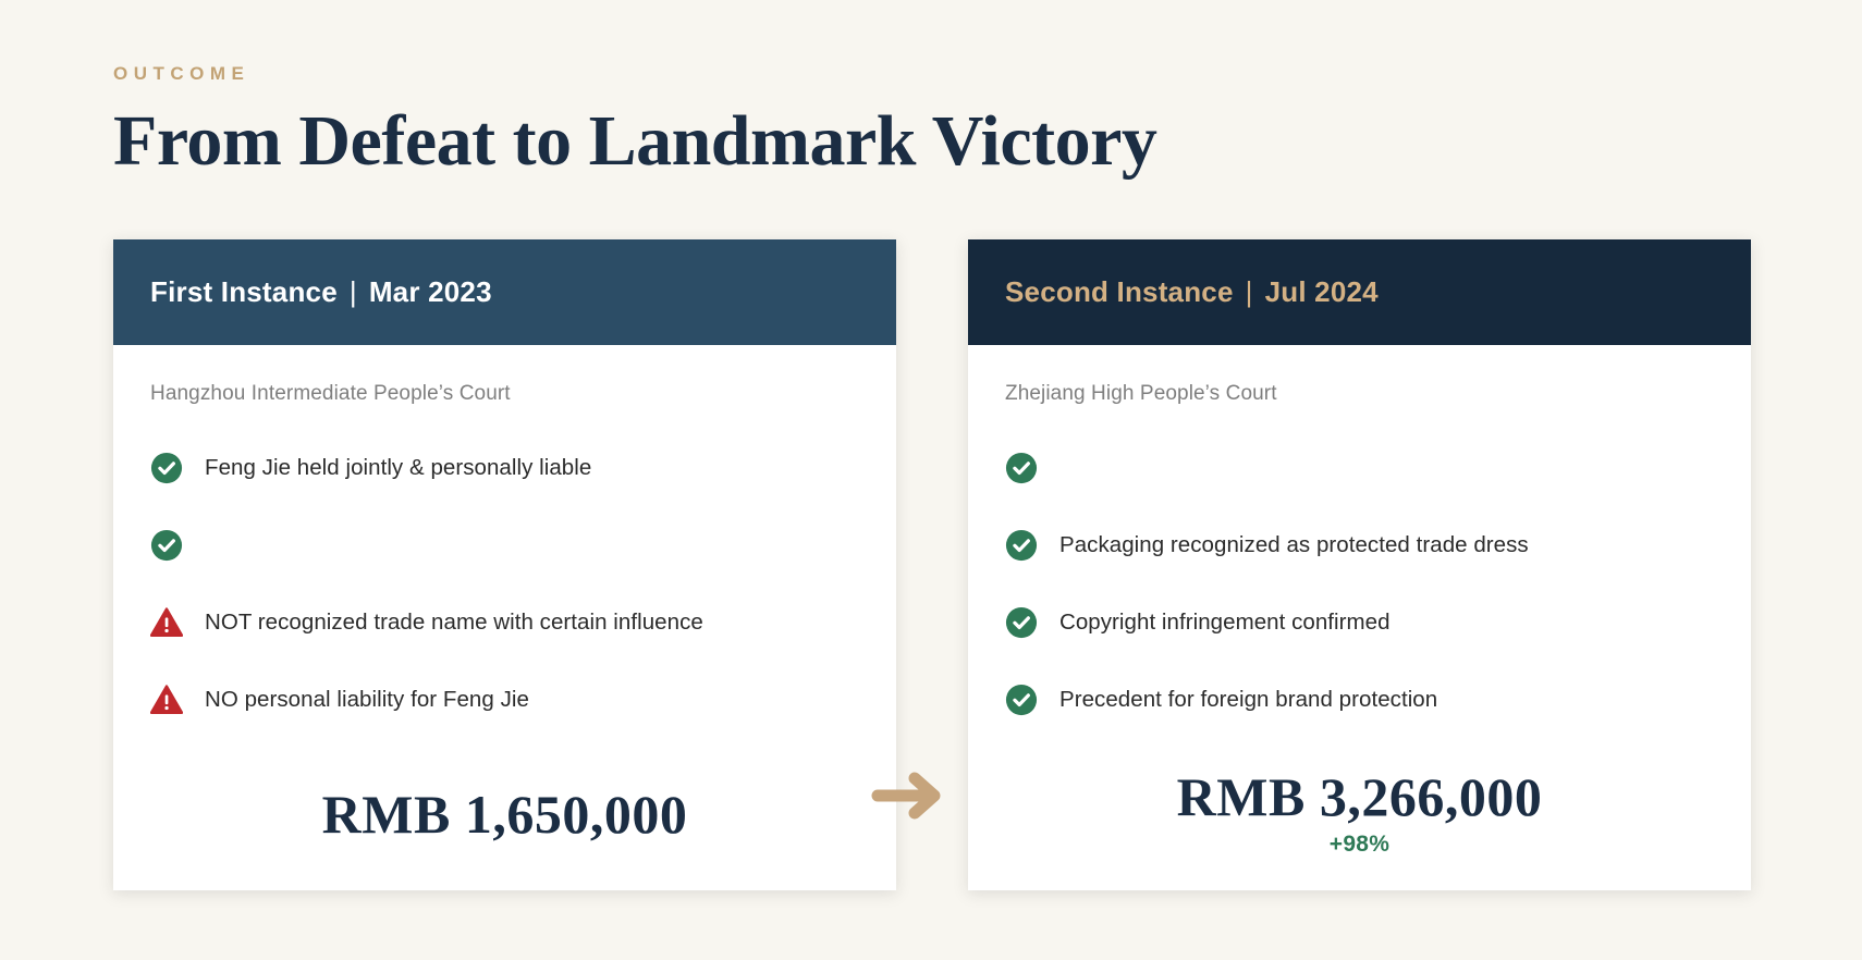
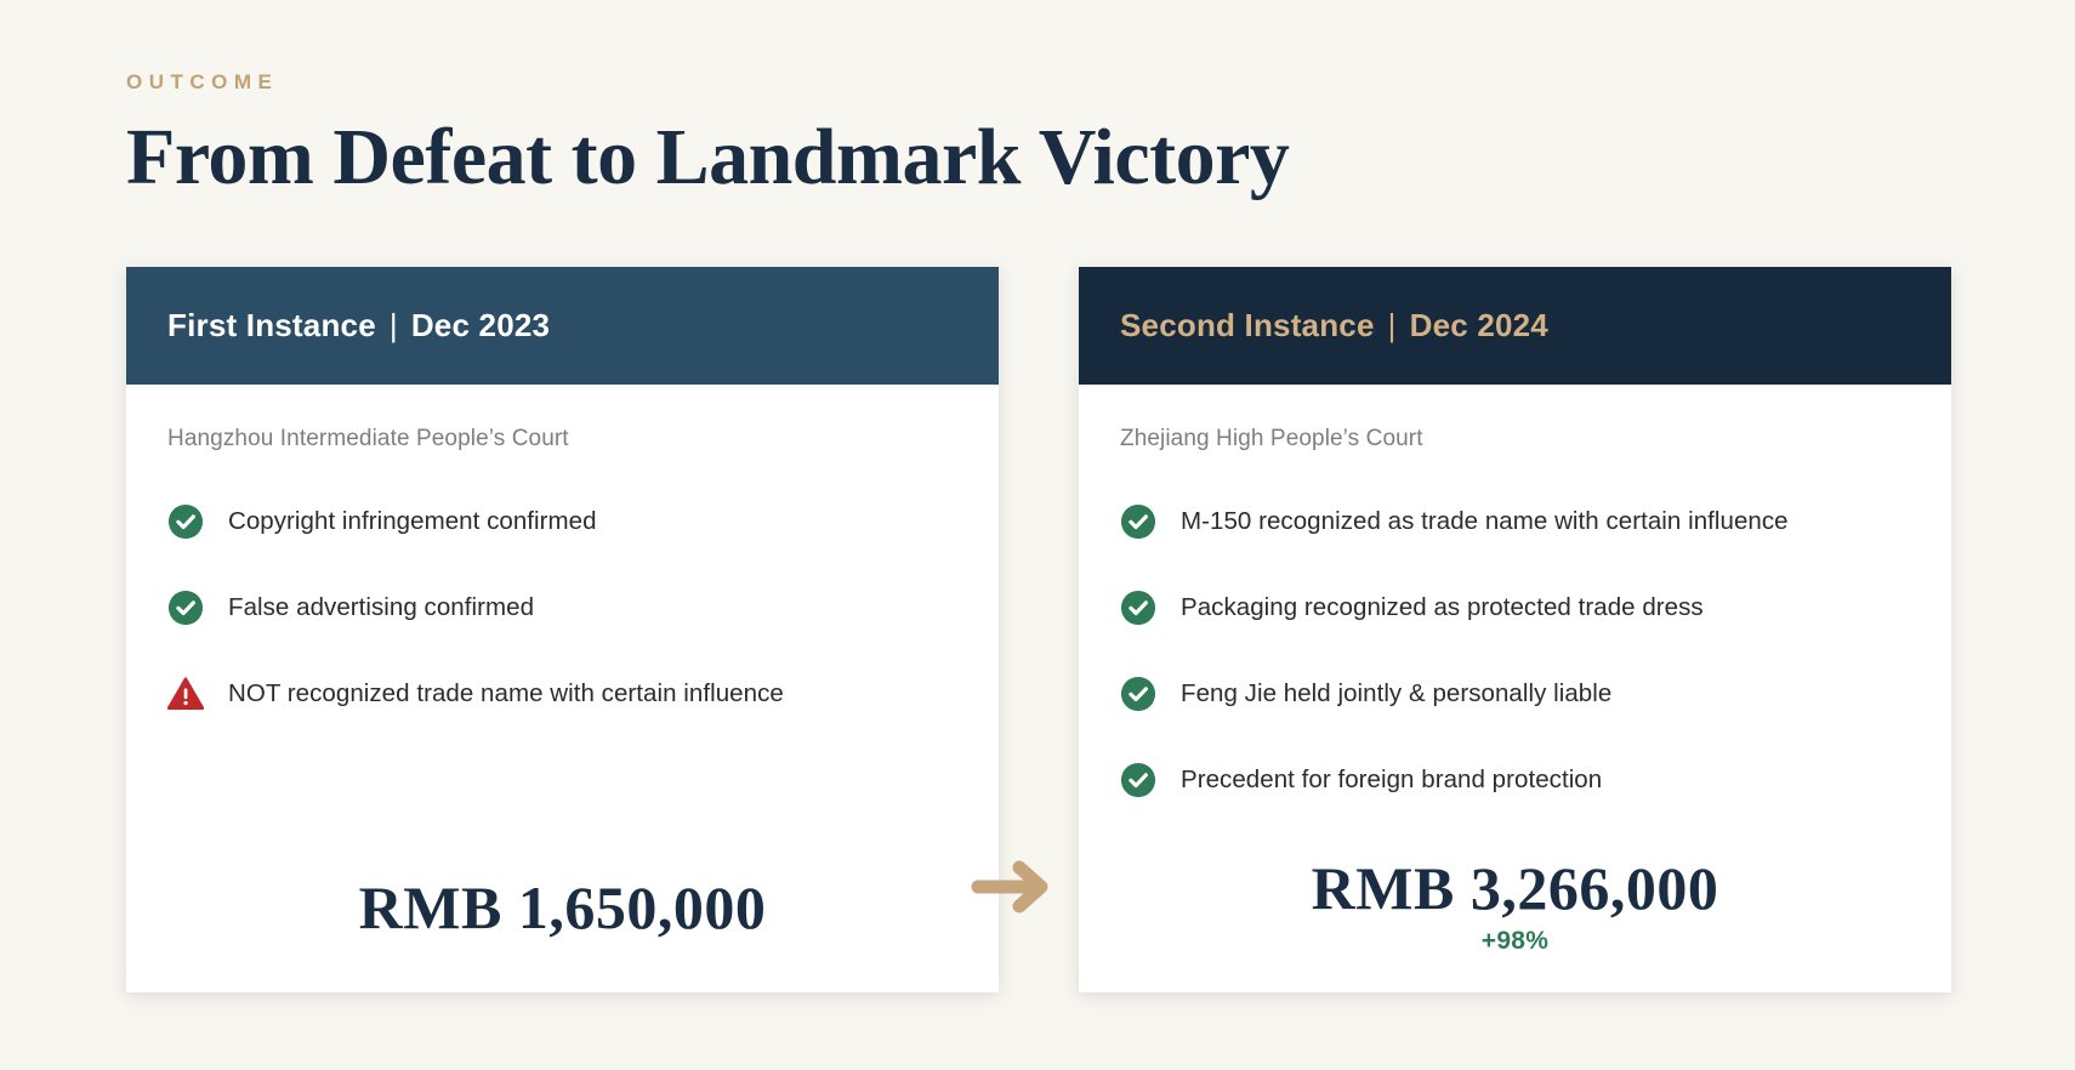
  OUTCOME
  From Defeat to Landmark Victory
- First Instance | Mar 2023
+ First Instance | Dec 2023
  Hangzhou Intermediate People’s Court
- Feng Jie held jointly & personally liable
+ Copyright infringement confirmed
+ False advertising confirmed
  NOT recognized trade name with certain influence
- NO personal liability for Feng Jie
  RMB 1,650,000
- Second Instance | Jul 2024
+ Second Instance | Dec 2024
  Zhejiang High People’s Court
+ M-150 recognized as trade name with certain influence
  Packaging recognized as protected trade dress
- Copyright infringement confirmed
+ Feng Jie held jointly & personally liable
  Precedent for foreign brand protection
  RMB 3,266,000
  +98%
